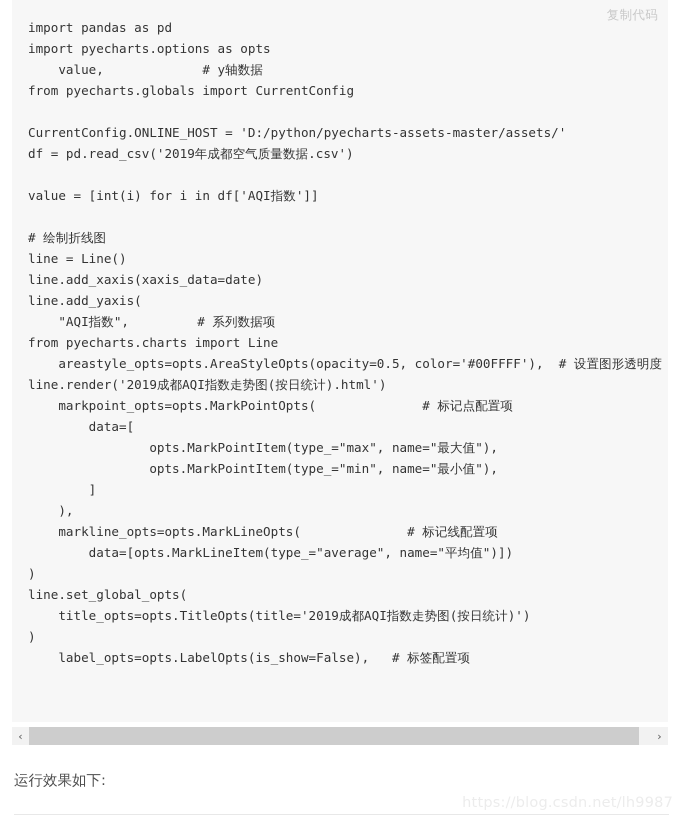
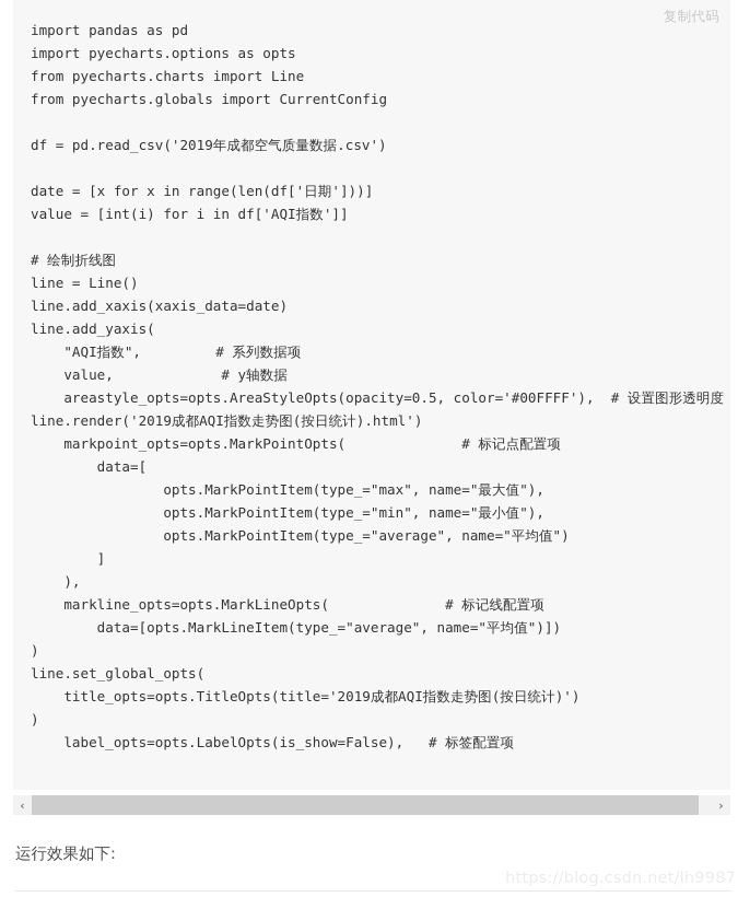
  复制代码
  import pandas as pd
  import pyecharts.options as opts
- value, # y轴数据
+ from pyecharts.charts import Line
  from pyecharts.globals import CurrentConfig
- CurrentConfig.ONLINE_HOST = 'D:/python/pyecharts-assets-master/assets/'
  df = pd.read_csv('2019年成都空气质量数据.csv')
+ date = [x for x in range(len(df['日期']))]
  value = [int(i) for i in df['AQI指数']]
  # 绘制折线图
  line = Line()
  line.add_xaxis(xaxis_data=date)
  line.add_yaxis(
  "AQI指数", # 系列数据项
- from pyecharts.charts import Line
+ value, # y轴数据
  areastyle_opts=opts.AreaStyleOpts(opacity=0.5, color='#00FFFF'), # 设置图形透明度
  line.render('2019成都AQI指数走势图(按日统计).html')
  markpoint_opts=opts.MarkPointOpts( # 标记点配置项
  data=[
  opts.MarkPointItem(type_="max", name="最大值"),
  opts.MarkPointItem(type_="min", name="最小值"),
+ opts.MarkPointItem(type_="average", name="平均值")
  ]
  ),
  markline_opts=opts.MarkLineOpts( # 标记线配置项
  data=[opts.MarkLineItem(type_="average", name="平均值")])
  )
  line.set_global_opts(
  title_opts=opts.TitleOpts(title='2019成都AQI指数走势图(按日统计)')
  )
  label_opts=opts.LabelOpts(is_show=False), # 标签配置项
  ‹
  ›
  运行效果如下:
